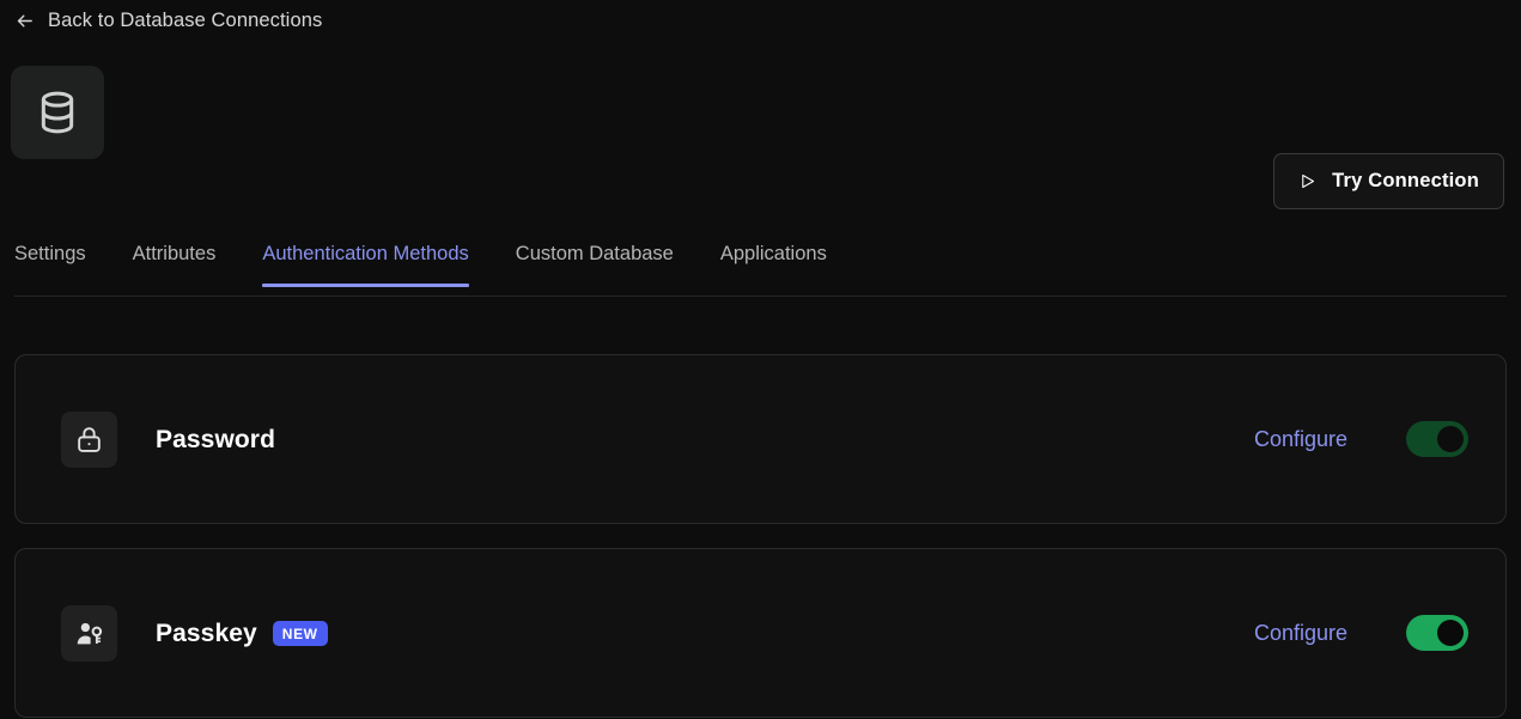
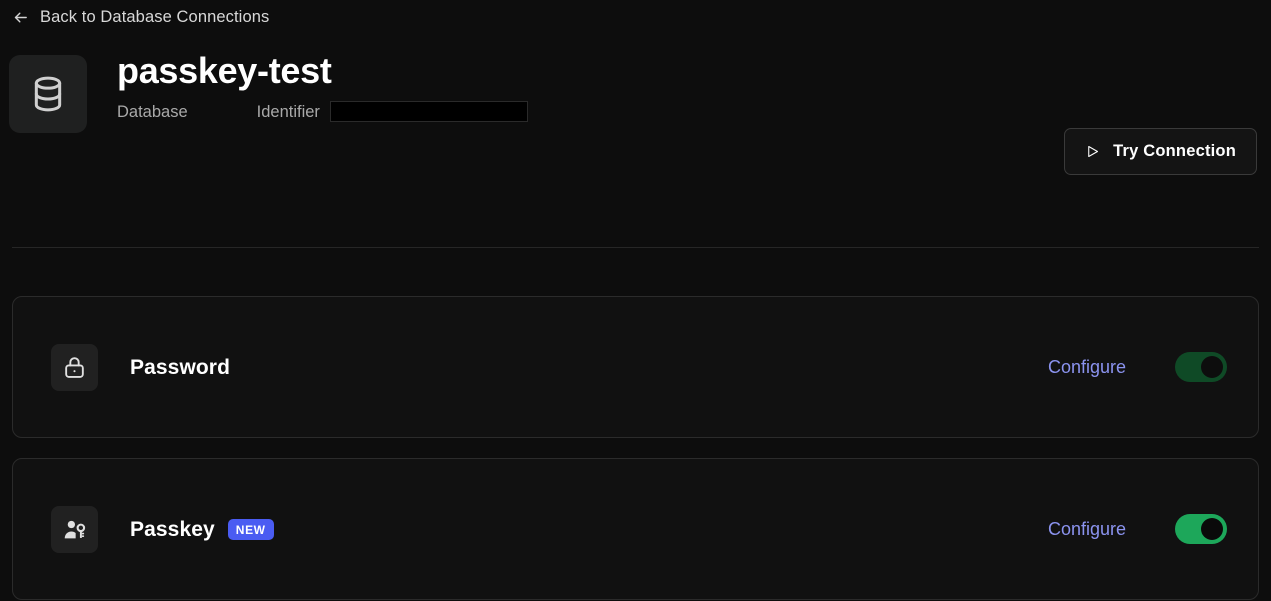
  Back to Database Connections
+ passkey-test
+ Database
+ Identifier
  Try Connection
- Settings
- Attributes
- Authentication Methods
- Custom Database
- Applications
  Password
  Configure
  Passkey
  NEW
  Configure
